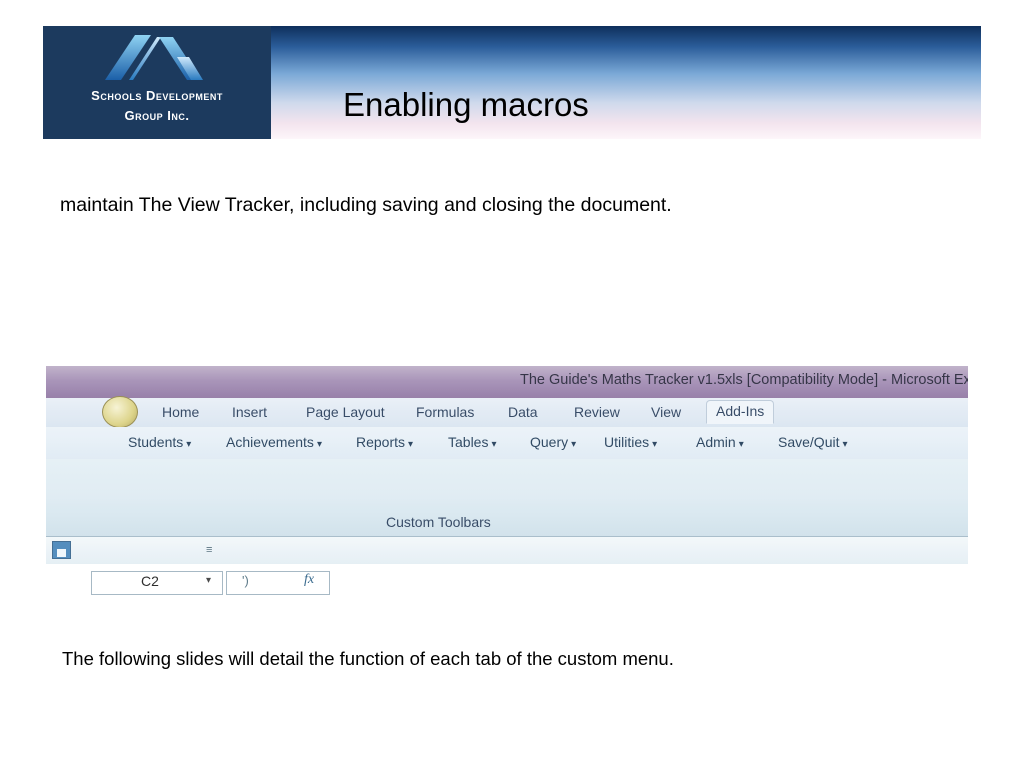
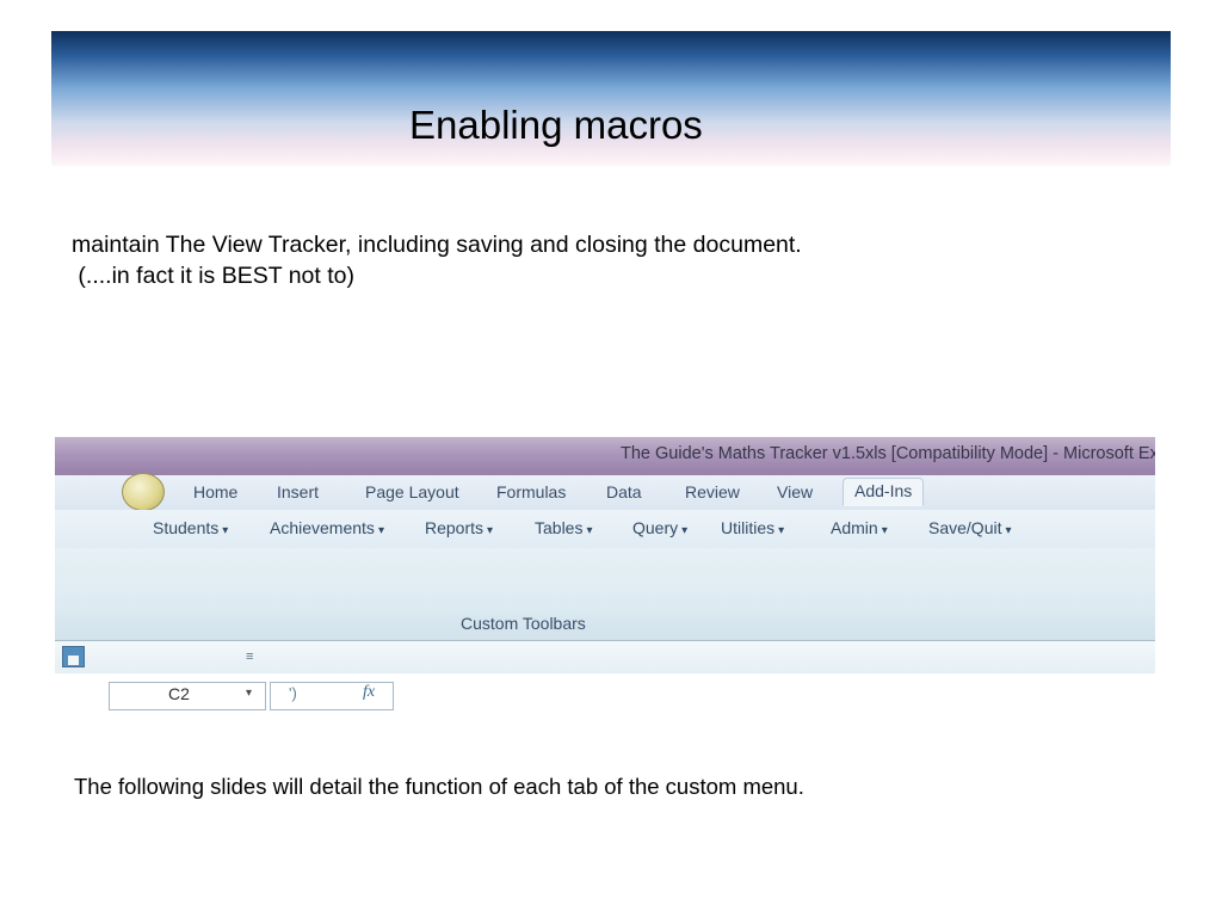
- Schools Development
- Group Inc.
  Enabling macros
  maintain The View Tracker, including saving and closing the document.
+ (....in fact it is BEST not to)
  The Guide's Maths Tracker v1.5xls [Compatibility Mode] - Microsoft Ex
  Home
  Insert
  Page Layout
  Formulas
  Data
  Review
  View
  Add-Ins
  Students ▾
  Achievements ▾
  Reports ▾
  Tables ▾
  Query ▾
  Utilities ▾
  Admin ▾
  Save/Quit ▾
  Custom Toolbars
  ≡
  C2
  ▾
  ')
  fx
  The following slides will detail the function of each tab of the custom menu.
